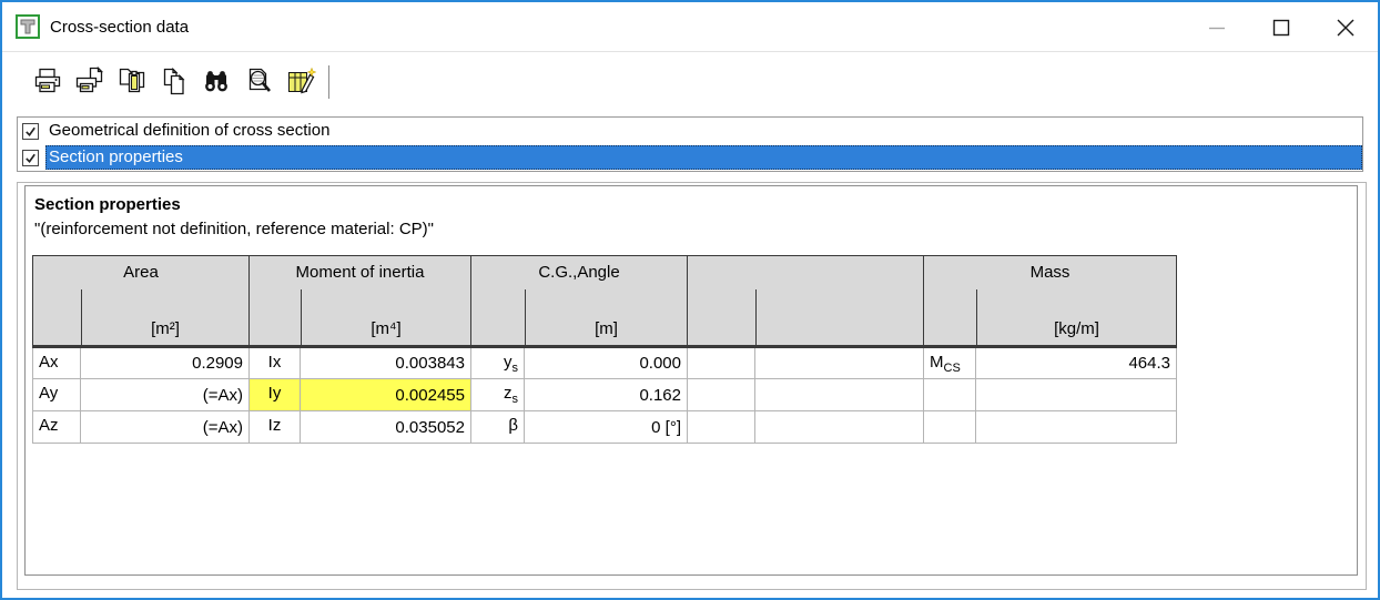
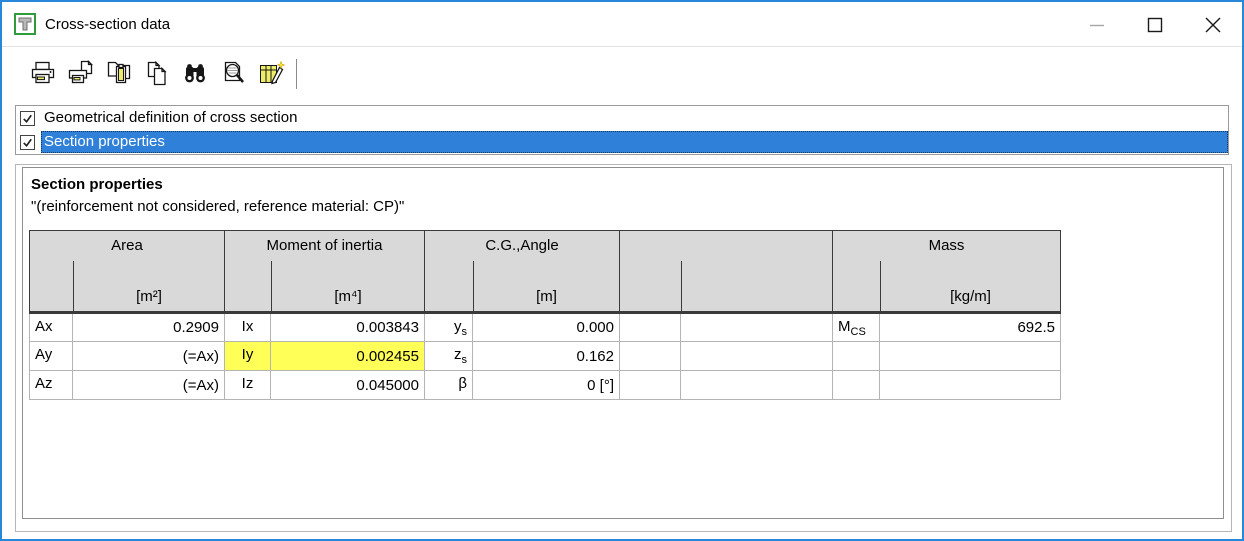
  Cross-section data
  Geometrical definition of cross section
  Section properties
  Section properties
- "(reinforcement not definition, reference material: CP)"
+ "(reinforcement not considered, reference material: CP)"
  Area [m²]	Moment of inertia [m⁴]	C.G.,Angle [m]		Mass [kg/m]
- Ax	0.2909	Ix	0.003843	ys	0.000			MCS	464.3
+ Ax	0.2909	Ix	0.003843	ys	0.000			MCS	692.5
  Ay	(=Ax)	Iy	0.002455	zs	0.162
- Az	(=Ax)	Iz	0.035052	β	0 [°]
+ Az	(=Ax)	Iz	0.045000	β	0 [°]
